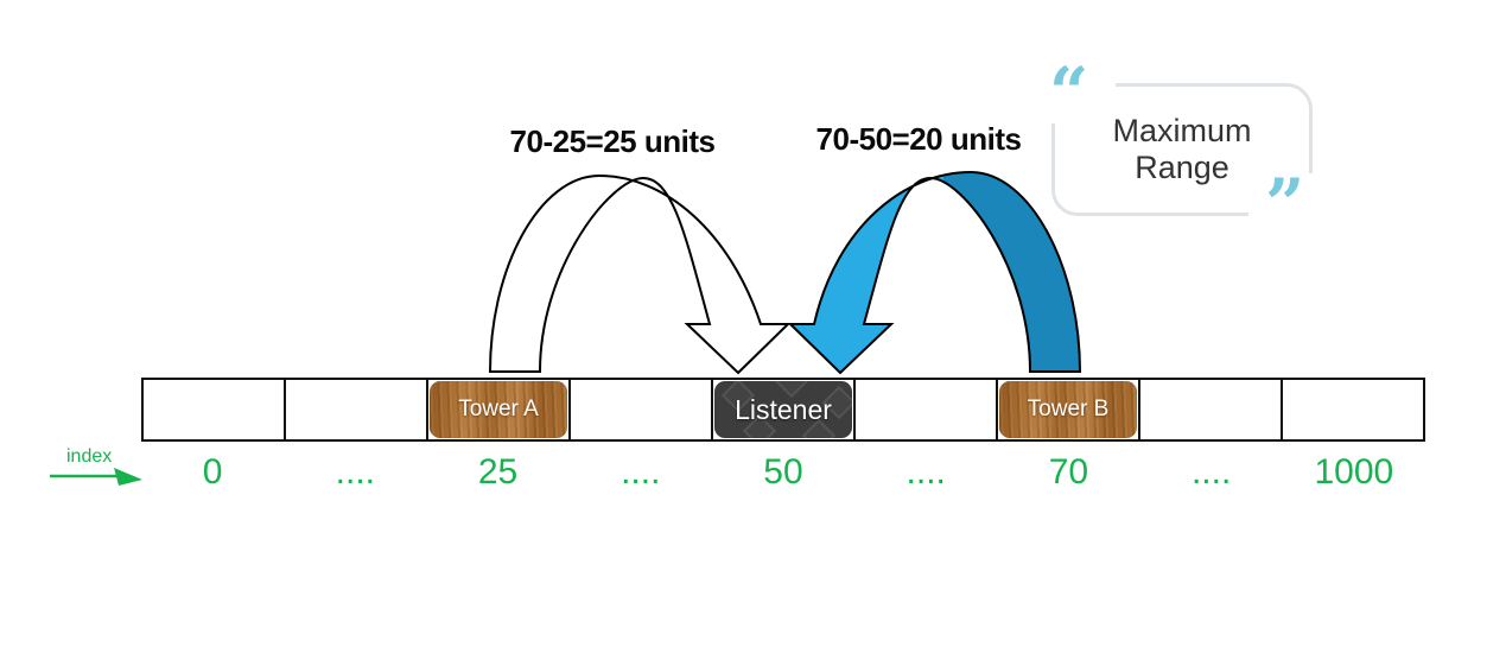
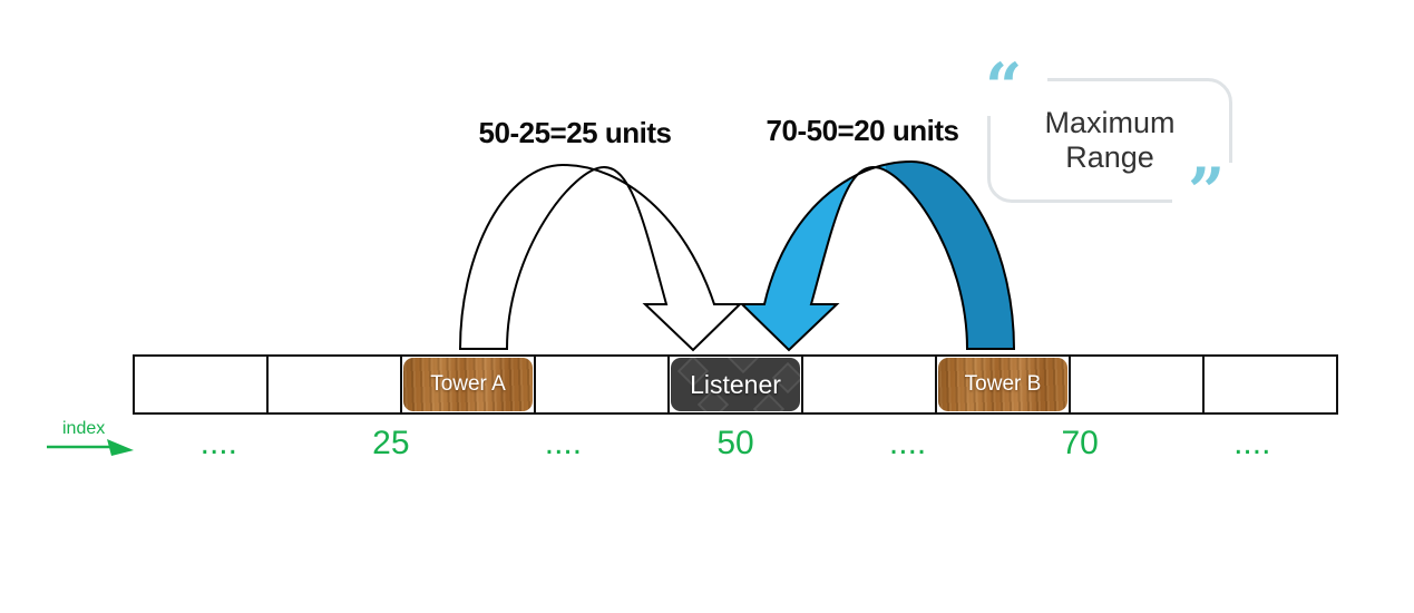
- 70-25=25 units
+ 50-25=25 units
  70-50=20 units
  “
  ”
  Maximum
  Range
  Tower A
  Listener
  Tower B
- 0
  ....
  25
  ....
  50
  ....
  70
  ....
- 1000
  index
